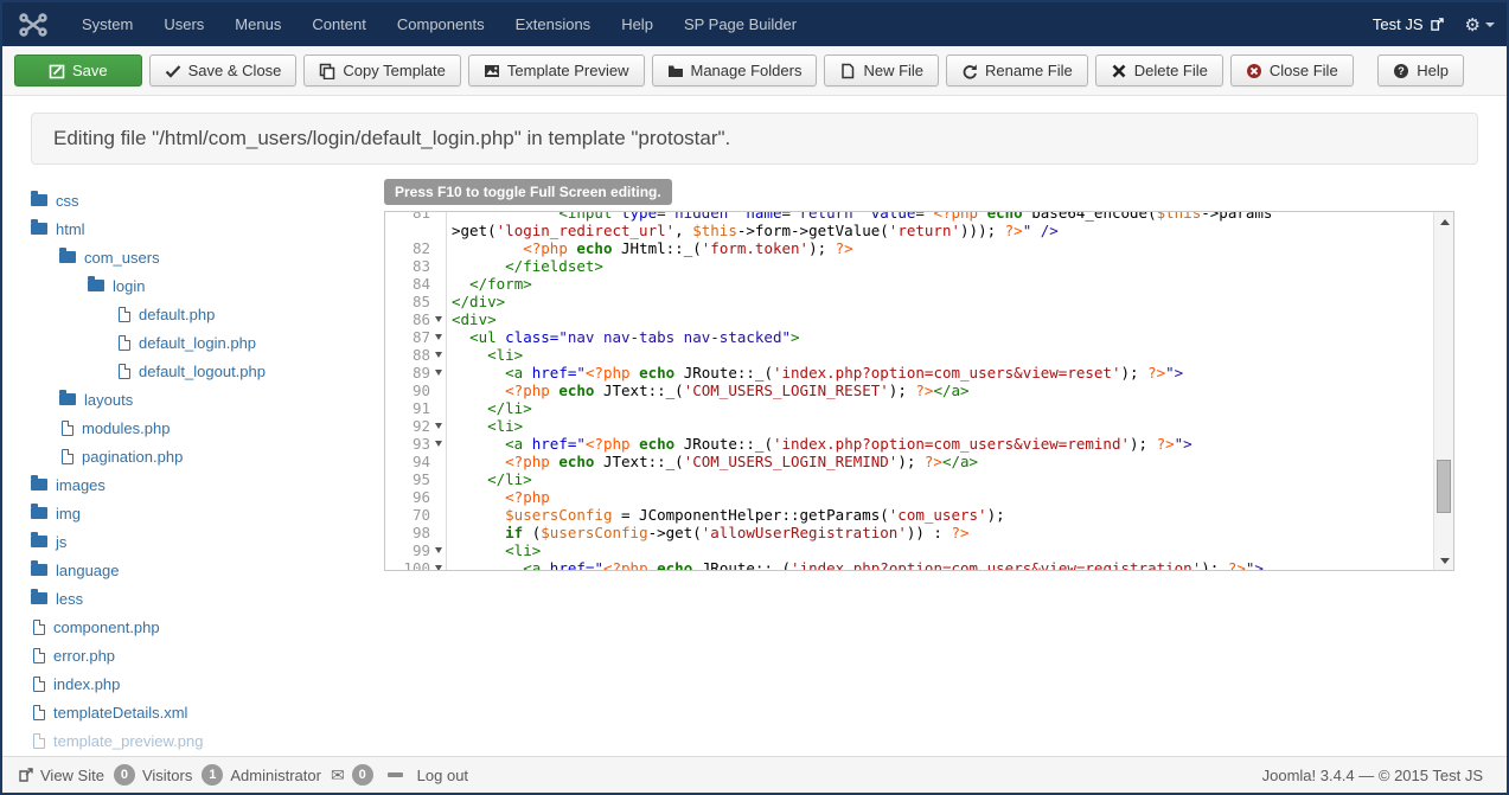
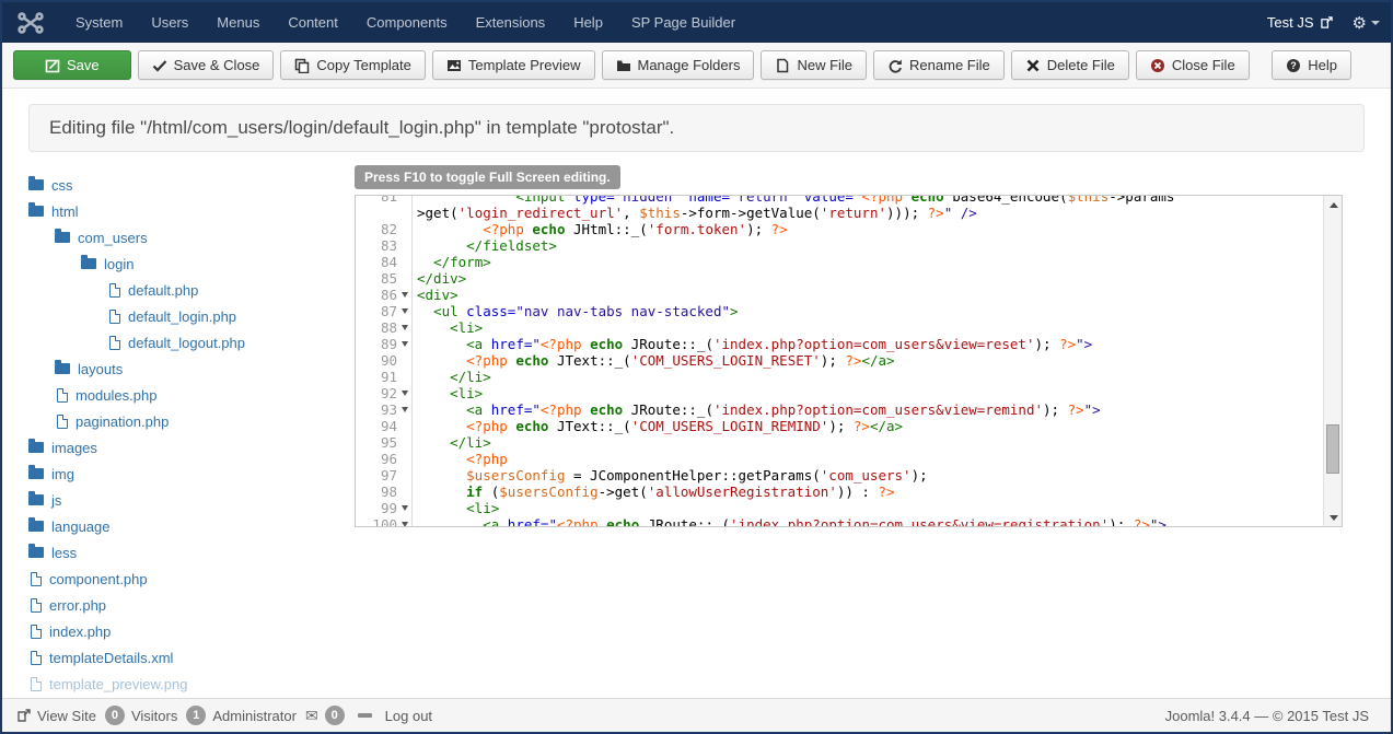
  System
  Users
  Menus
  Content
  Components
  Extensions
  Help
  SP Page Builder
  Test JS
  ⚙
  Save
  Save & Close
  Copy Template
  Template Preview
  Manage Folders
  New File
  Rename File
  Delete File
  Close File
  ?
  Help
  Editing file "/html/com_users/login/default_login.php" in template "protostar".
  css
  html
  com_users
  login
  default.php
  default_login.php
  default_logout.php
  layouts
  modules.php
  pagination.php
  images
  img
  js
  language
  less
  component.php
  error.php
  index.php
  templateDetails.xml
  template_preview.png
  Press F10 to toggle Full Screen editing.
  81
  <input type="hidden" name="return" value="<?php echo base64_encode($this->params
  >get('login_redirect_url', $this->form->getValue('return'))); ?>" />
  82
  <?php echo JHtml::_('form.token'); ?>
  83
  </fieldset>
  84
  </form>
  85
  </div>
  86
  <div>
  87
  <ul class="nav nav-tabs nav-stacked">
  88
  <li>
  89
  <a href="<?php echo JRoute::_('index.php?option=com_users&view=reset'); ?>">
  90
  <?php echo JText::_('COM_USERS_LOGIN_RESET'); ?></a>
  91
  </li>
  92
  <li>
  93
  <a href="<?php echo JRoute::_('index.php?option=com_users&view=remind'); ?>">
  94
  <?php echo JText::_('COM_USERS_LOGIN_REMIND'); ?></a>
  95
  </li>
  96
  <?php
- 70
+ 97
  $usersConfig = JComponentHelper::getParams('com_users');
  98
  if ($usersConfig->get('allowUserRegistration')) : ?>
  99
  <li>
  100
  <a href="<?php echo JRoute::_('index.php?option=com_users&view=registration'); ?>">
  View Site
  0
  Visitors
  1
  Administrator
  ✉
  0
  Log out
  Joomla! 3.4.4 — © 2015 Test JS
